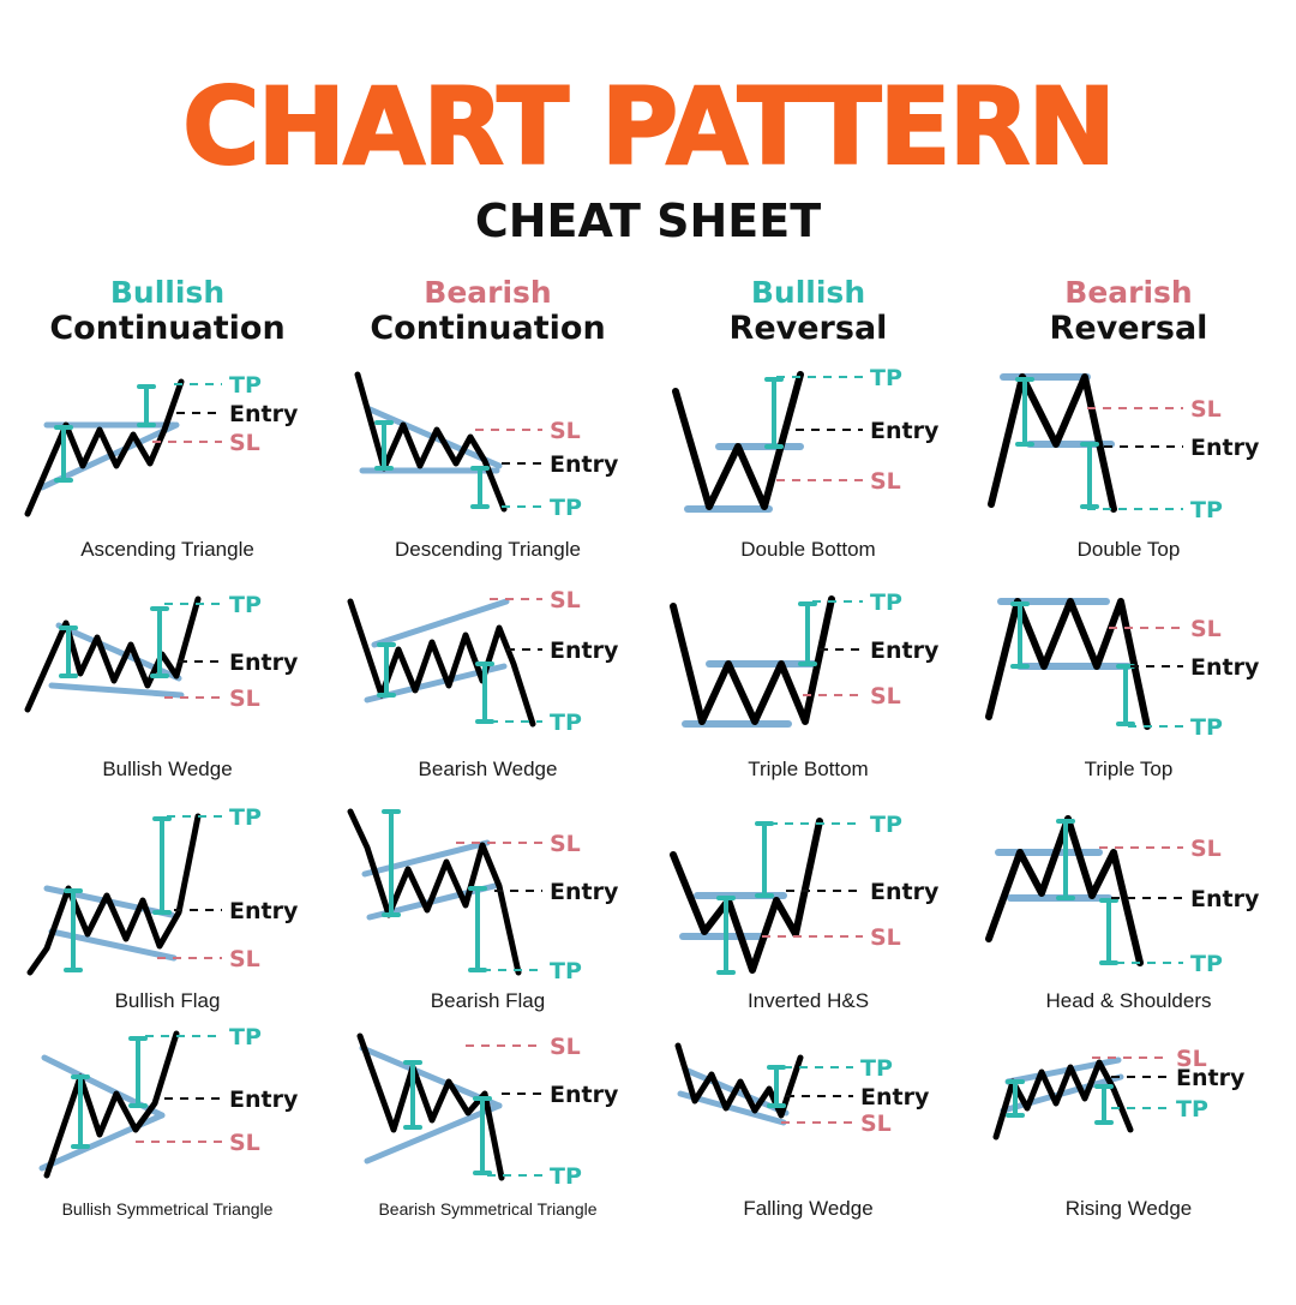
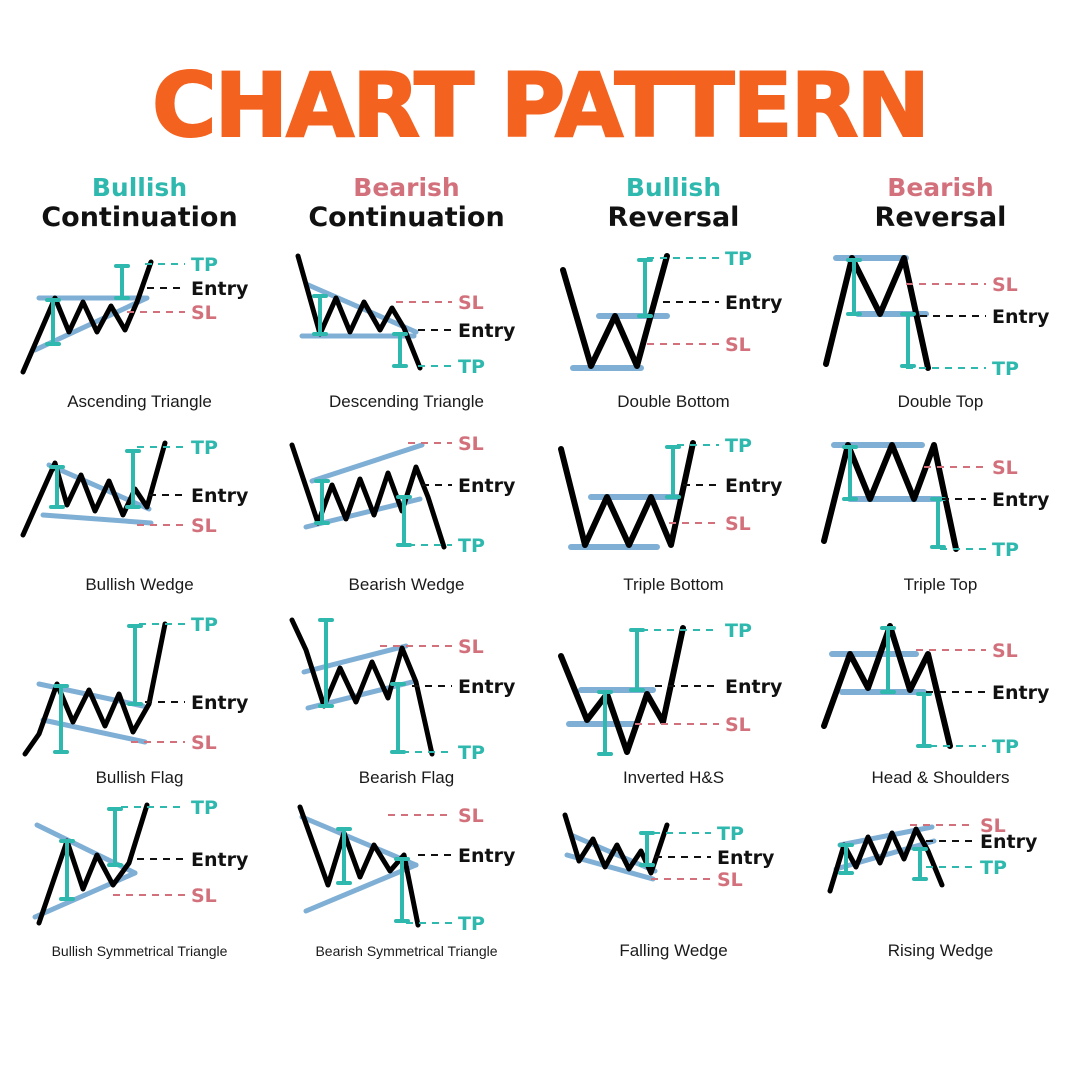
  CHART PATTERN
- CHEAT SHEET
  Bullish
  Continuation
  Bearish
  Continuation
  Bullish
  Reversal
  Bearish
  Reversal
  TP
  Entry
  SL
  Ascending Triangle
  SL
  Entry
  TP
  Descending Triangle
  TP
  Entry
  SL
  Double Bottom
  SL
  Entry
  TP
  Double Top
  TP
  Entry
  SL
  Bullish Wedge
  SL
  Entry
  TP
  Bearish Wedge
  TP
  Entry
  SL
  Triple Bottom
  SL
  Entry
  TP
  Triple Top
  TP
  Entry
  SL
  Bullish Flag
  SL
  Entry
  TP
  Bearish Flag
  TP
  Entry
  SL
  Inverted H&S
  SL
  Entry
  TP
  Head & Shoulders
  TP
  Entry
  SL
  Bullish Symmetrical Triangle
  SL
  Entry
  TP
  Bearish Symmetrical Triangle
  TP
  Entry
  SL
  Falling Wedge
  SL
  Entry
  TP
  Rising Wedge
